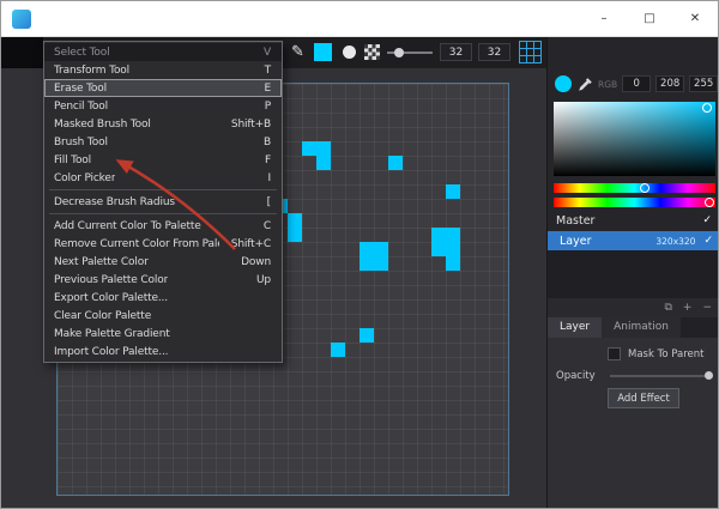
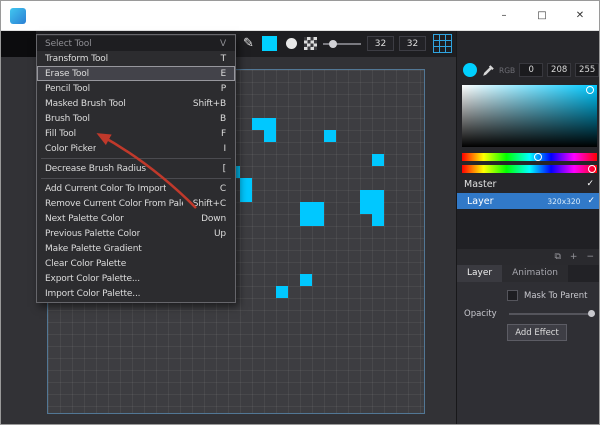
  –
  □
  ✕
  ✎
  32
  32
  Select Tool
  V
  Transform Tool
  T
  Erase Tool
  E
  Pencil Tool
  P
  Masked Brush Tool
  Shift+B
  Brush Tool
  B
  Fill Tool
  F
  Color Picker
  I
  Decrease Brush Radius
  [
- Add Current Color To Palette
+ Add Current Color To Import
  C
  Remove Current Color From Pal
  Shift+C
  Next Palette Color
  Down
  Previous Palette Color
  Up
- Export Color Palette...
+ Make Palette Gradient
  Clear Color Palette
- Make Palette Gradient
+ Export Color Palette...
  Import Color Palette...
  RGB
  0
  208
  255
  Master
  ✓
  Layer
  320x320
  ✓
  ⧉
  +
  −
  Layer
  Animation
  Mask To Parent
  Opacity
  Add Effect
